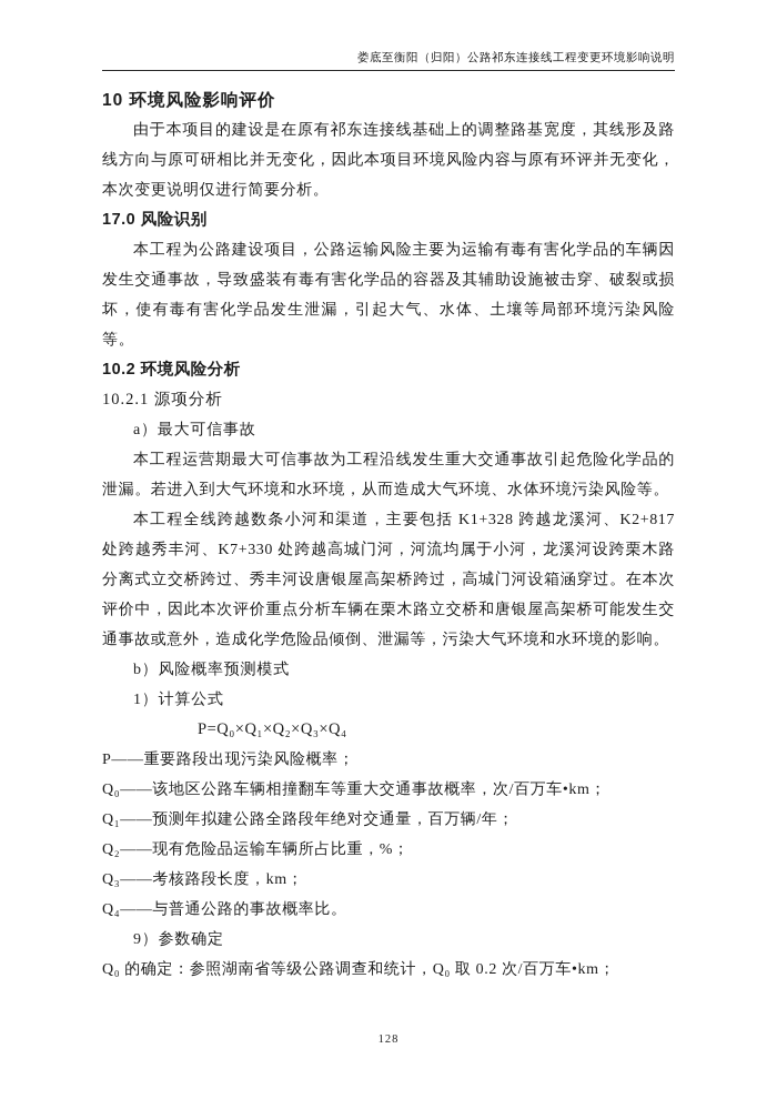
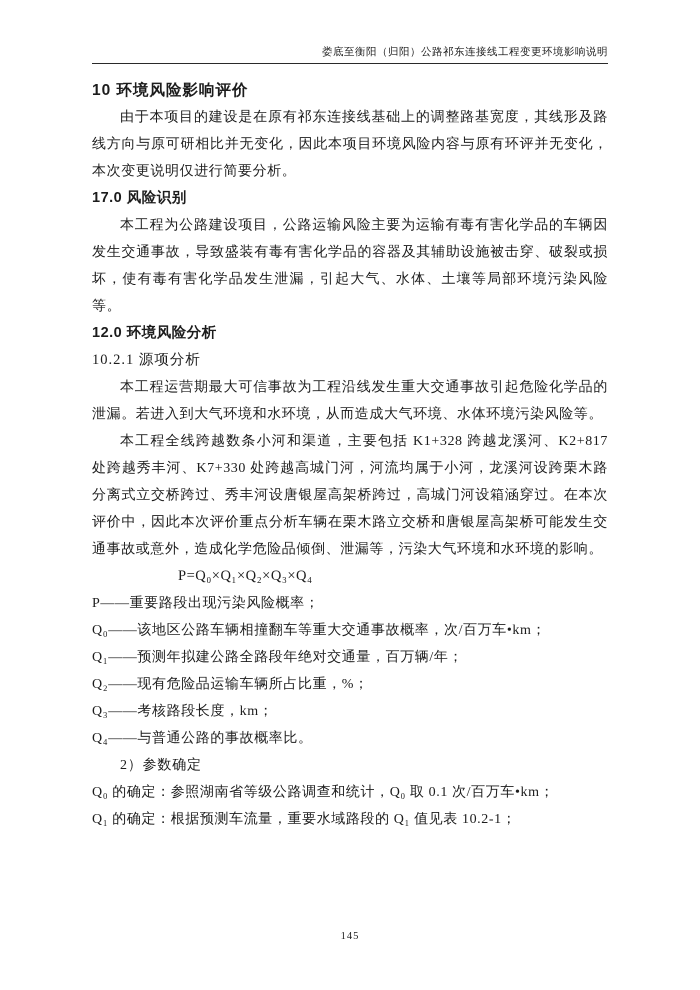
  娄底至衡阳（归阳）公路祁东连接线工程变更环境影响说明
  10 环境风险影响评价
  由于本项目的建设是在原有祁东连接线基础上的调整路基宽度，其线形及路线方向与原可研相比并无变化，因此本项目环境风险内容与原有环评并无变化，本次变更说明仅进行简要分析。
  17.0 风险识别
  本工程为公路建设项目，公路运输风险主要为运输有毒有害化学品的车辆因发生交通事故，导致盛装有毒有害化学品的容器及其辅助设施被击穿、破裂或损坏，使有毒有害化学品发生泄漏，引起大气、水体、土壤等局部环境污染风险等。
- 10.2 环境风险分析
+ 12.0 环境风险分析
  10.2.1 源项分析
- a）最大可信事故
  本工程运营期最大可信事故为工程沿线发生重大交通事故引起危险化学品的泄漏。若进入到大气环境和水环境，从而造成大气环境、水体环境污染风险等。
  本工程全线跨越数条小河和渠道，主要包括 K1+328 跨越龙溪河、K2+817 处跨越秀丰河、K7+330 处跨越高城门河，河流均属于小河，龙溪河设跨栗木路分离式立交桥跨过、秀丰河设唐银屋高架桥跨过，高城门河设箱涵穿过。在本次评价中，因此本次评价重点分析车辆在栗木路立交桥和唐银屋高架桥可能发生交通事故或意外，造成化学危险品倾倒、泄漏等，污染大气环境和水环境的影响。
- b）风险概率预测模式
- 1）计算公式
  P=Q₀×Q₁×Q₂×Q₃×Q₄
  P——重要路段出现污染风险概率；
  Q₀——该地区公路车辆相撞翻车等重大交通事故概率，次/百万车•km；
  Q₁——预测年拟建公路全路段年绝对交通量，百万辆/年；
  Q₂——现有危险品运输车辆所占比重，%；
  Q₃——考核路段长度，km；
  Q₄——与普通公路的事故概率比。
- 9）参数确定
+ 2）参数确定
- Q₀ 的确定：参照湖南省等级公路调查和统计，Q₀ 取 0.2 次/百万车•km；
+ Q₀ 的确定：参照湖南省等级公路调查和统计，Q₀ 取 0.1 次/百万车•km；
+ Q₁ 的确定：根据预测车流量，重要水域路段的 Q₁ 值见表 10.2-1；
- 128
+ 145
